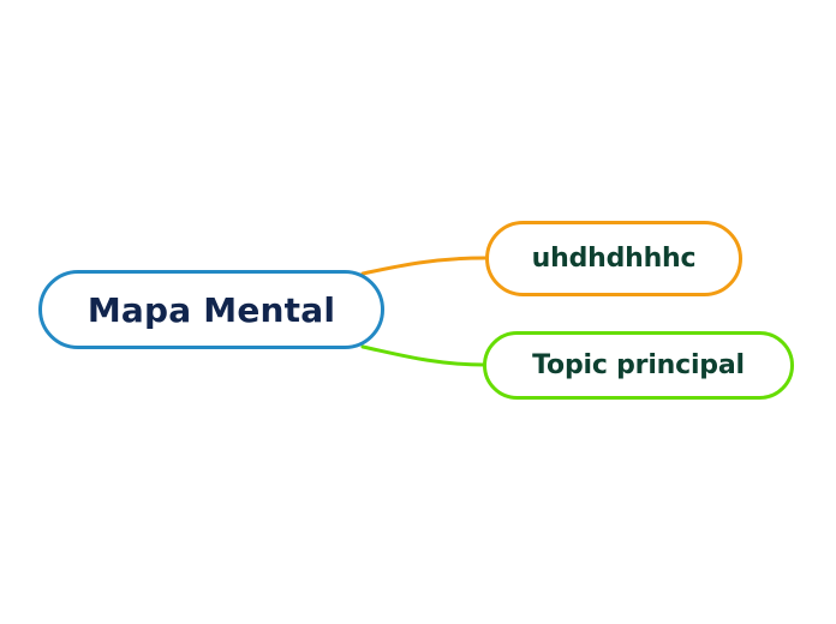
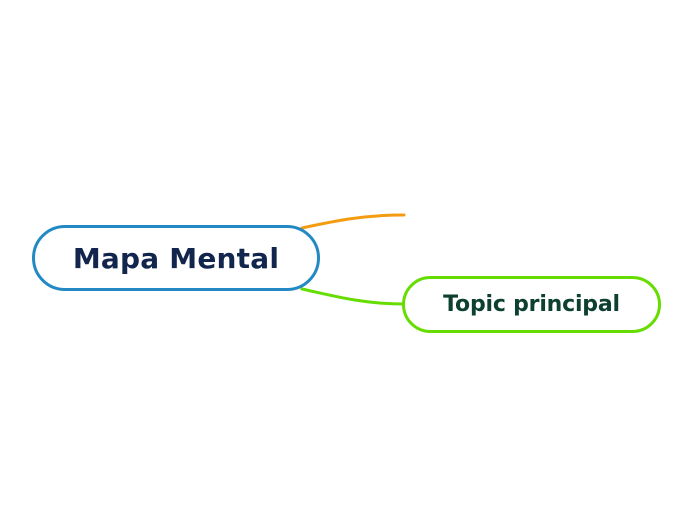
  Mapa Mental
- uhdhdhhhc
  Topic principal
